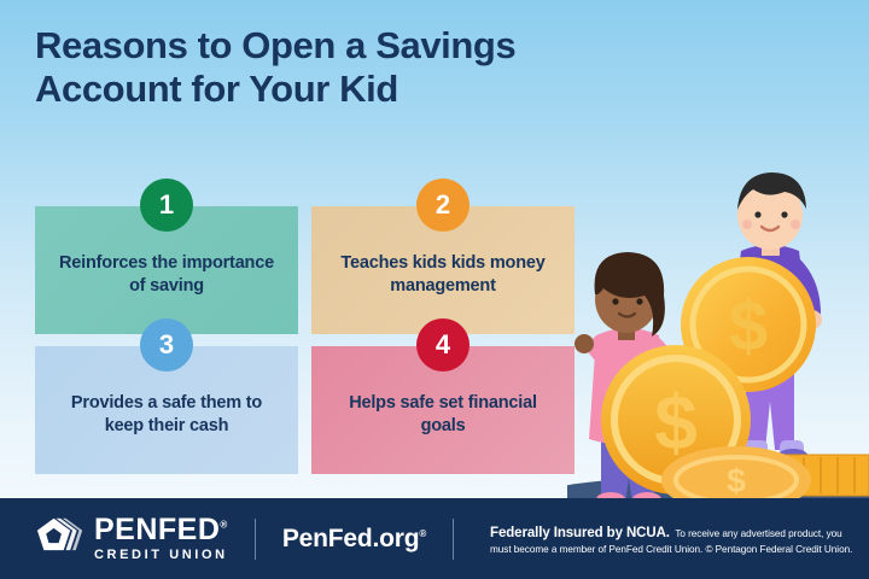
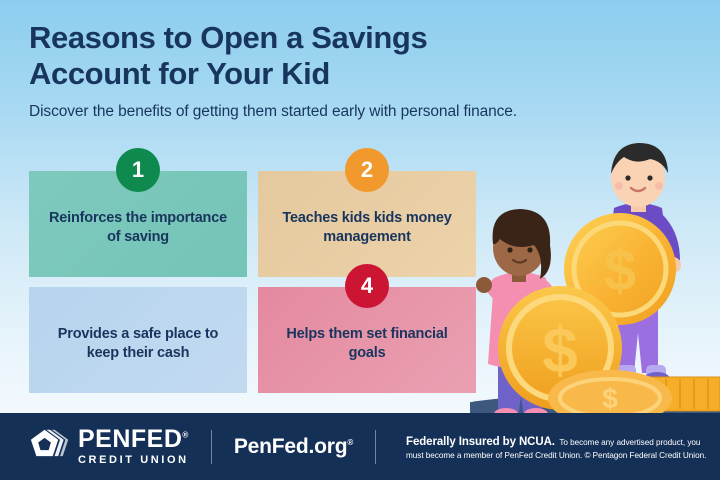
  Reasons to Open a Savings
  Account for Your Kid
+ Discover the benefits of getting them started early with personal finance.
  $
  $
  $
  1
  Reinforces the importance of saving
  2
  Teaches kids kids money management
- 3
- Provides a safe them to keep their cash
+ Provides a safe place to keep their cash
  4
- Helps safe set financial goals
+ Helps them set financial goals
  PENFED®
  CREDIT UNION
  PenFed.org®
- Federally Insured by NCUA. To receive any advertised product, you
+ Federally Insured by NCUA. To become any advertised product, you
  must become a member of PenFed Credit Union. © Pentagon Federal Credit Union.
